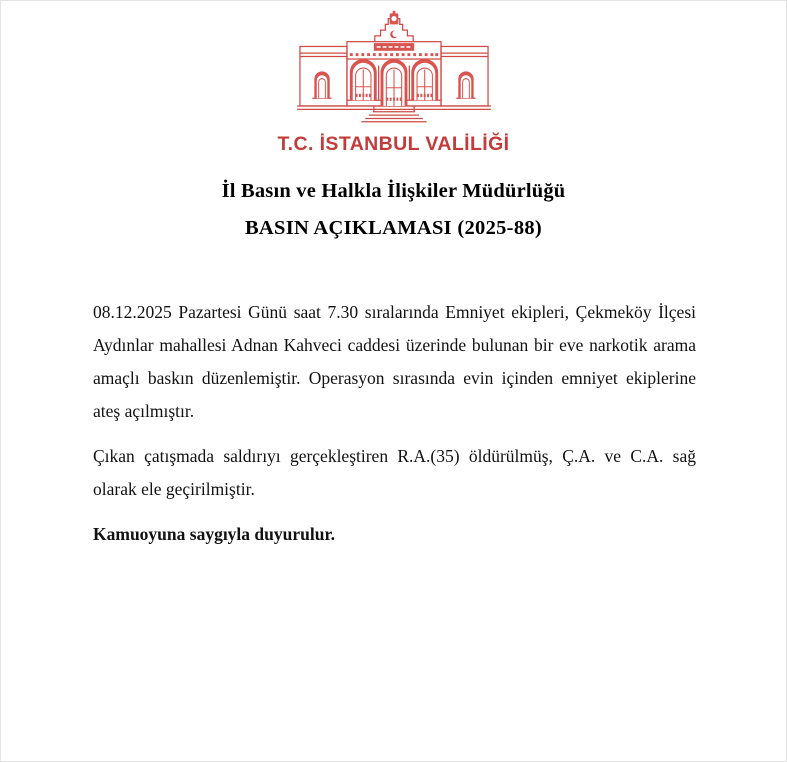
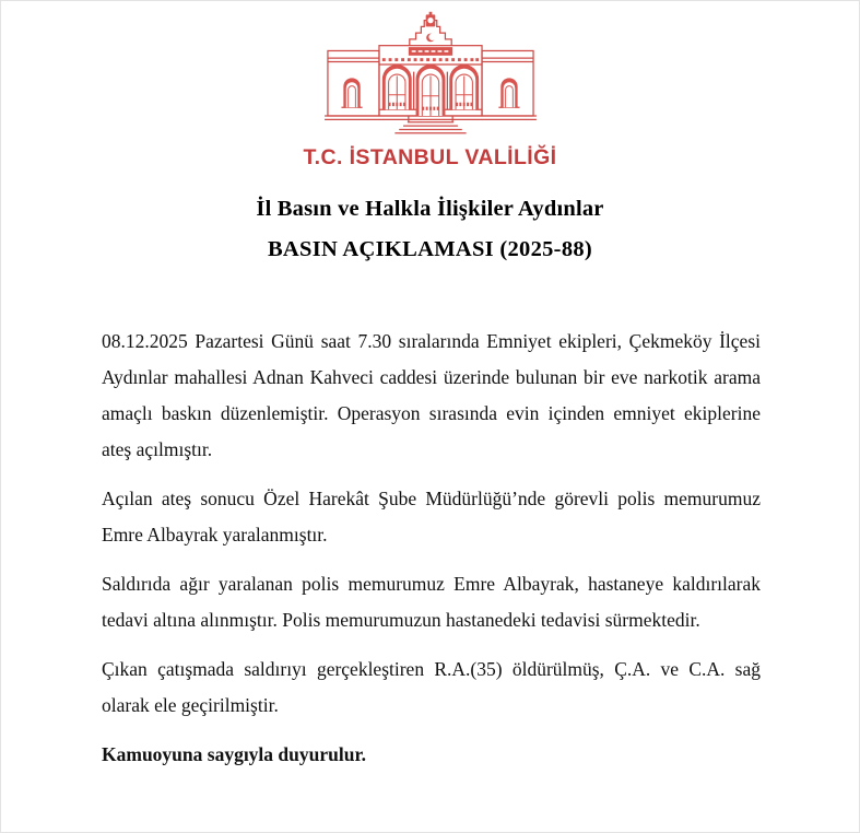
  T.C. İSTANBUL VALİLİĞİ
- İl Basın ve Halkla İlişkiler Müdürlüğü
+ İl Basın ve Halkla İlişkiler Aydınlar
  BASIN AÇIKLAMASI (2025-88)
  08.12.2025 Pazartesi Günü saat 7.30 sıralarında Emniyet ekipleri, Çekmeköy İlçesi Aydınlar mahallesi Adnan Kahveci caddesi üzerinde bulunan bir eve narkotik arama amaçlı baskın düzenlemiştir. Operasyon sırasında evin içinden emniyet ekiplerine ateş açılmıştır.
+ Açılan ateş sonucu Özel Harekât Şube Müdürlüğü’nde görevli polis memurumuz Emre Albayrak yaralanmıştır.
+ Saldırıda ağır yaralanan polis memurumuz Emre Albayrak, hastaneye kaldırılarak tedavi altına alınmıştır. Polis memurumuzun hastanedeki tedavisi sürmektedir.
  Çıkan çatışmada saldırıyı gerçekleştiren R.A.(35) öldürülmüş, Ç.A. ve C.A. sağ olarak ele geçirilmiştir.
  Kamuoyuna saygıyla duyurulur.
